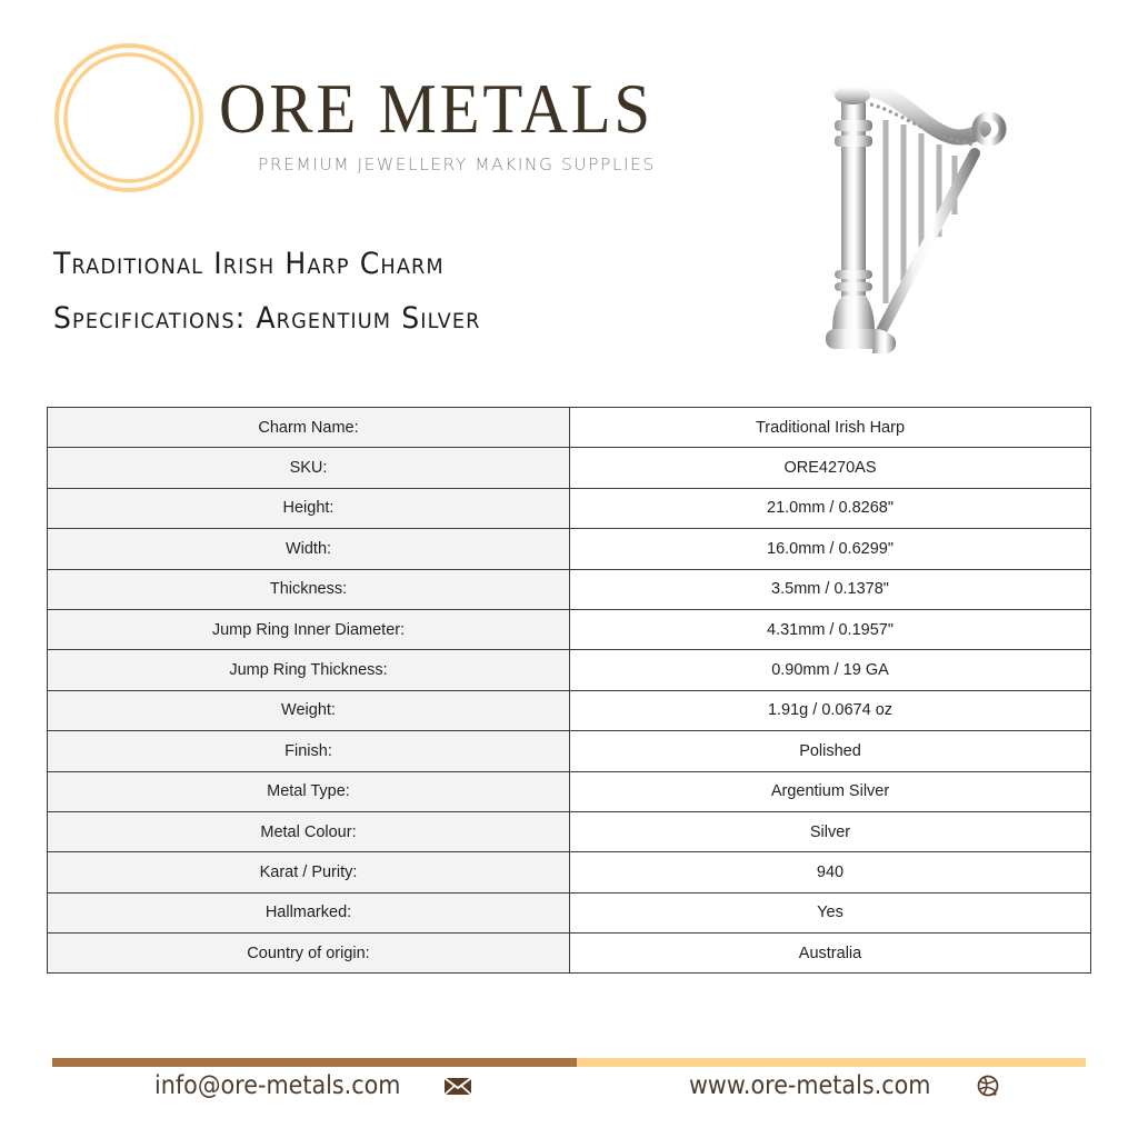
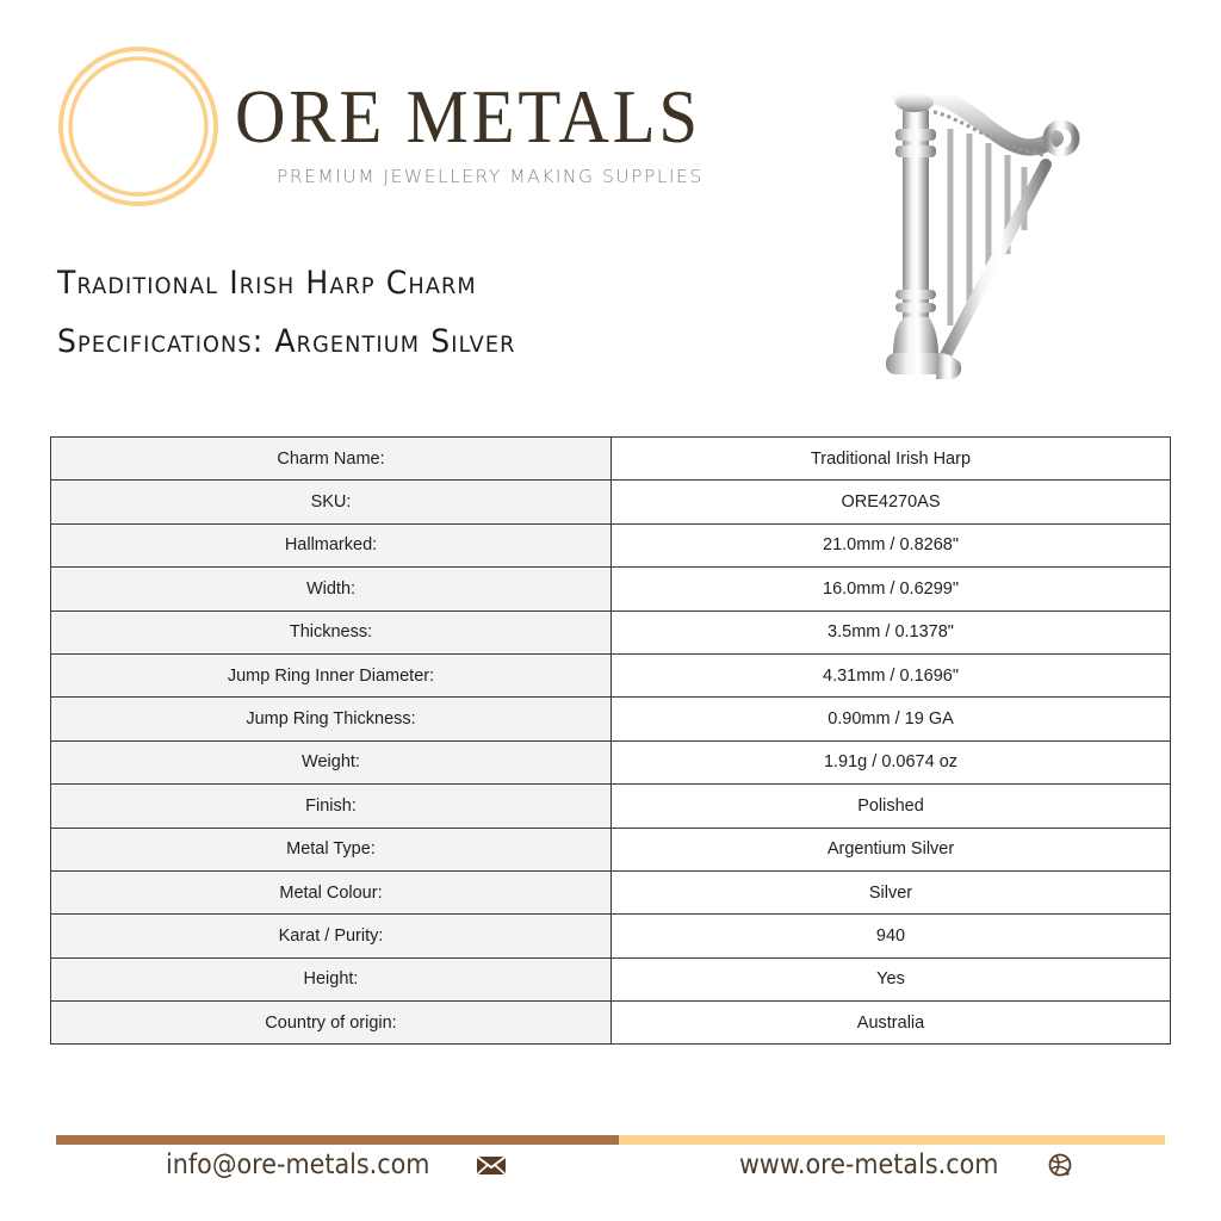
  ORE METALS
  PREMIUM JEWELLERY MAKING SUPPLIES
  Traditional Irish Harp Charm
  Specifications: Argentium Silver
  Charm Name:	Traditional Irish Harp
  SKU:	ORE4270AS
- Height:	21.0mm / 0.8268"
+ Hallmarked:	21.0mm / 0.8268"
  Width:	16.0mm / 0.6299"
  Thickness:	3.5mm / 0.1378"
- Jump Ring Inner Diameter:	4.31mm / 0.1957"
+ Jump Ring Inner Diameter:	4.31mm / 0.1696"
  Jump Ring Thickness:	0.90mm / 19 GA
  Weight:	1.91g / 0.0674 oz
  Finish:	Polished
  Metal Type:	Argentium Silver
  Metal Colour:	Silver
  Karat / Purity:	940
- Hallmarked:	Yes
+ Height:	Yes
  Country of origin:	Australia
  info@ore-metals.com
  www.ore-metals.com
